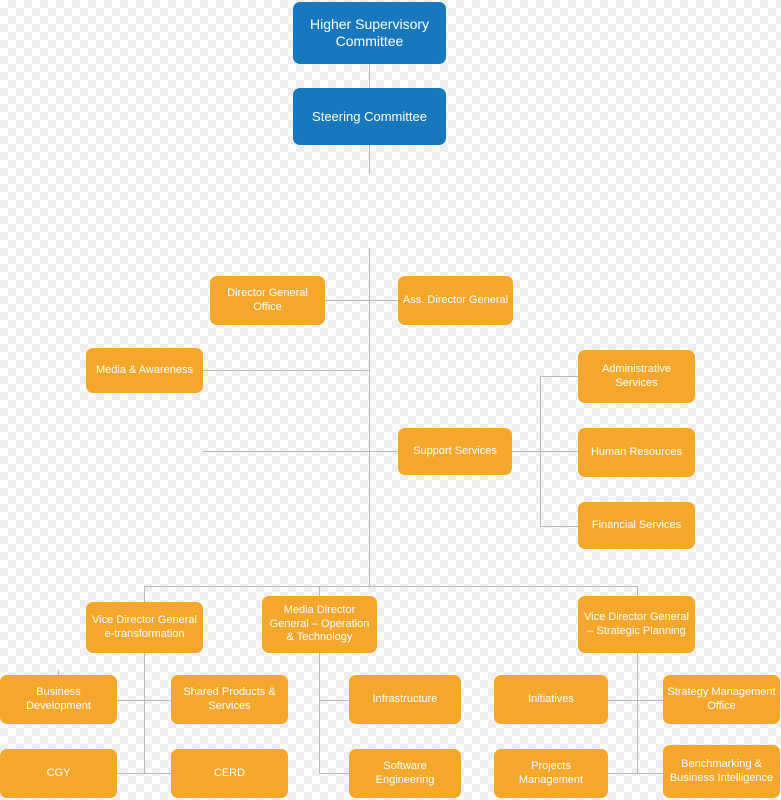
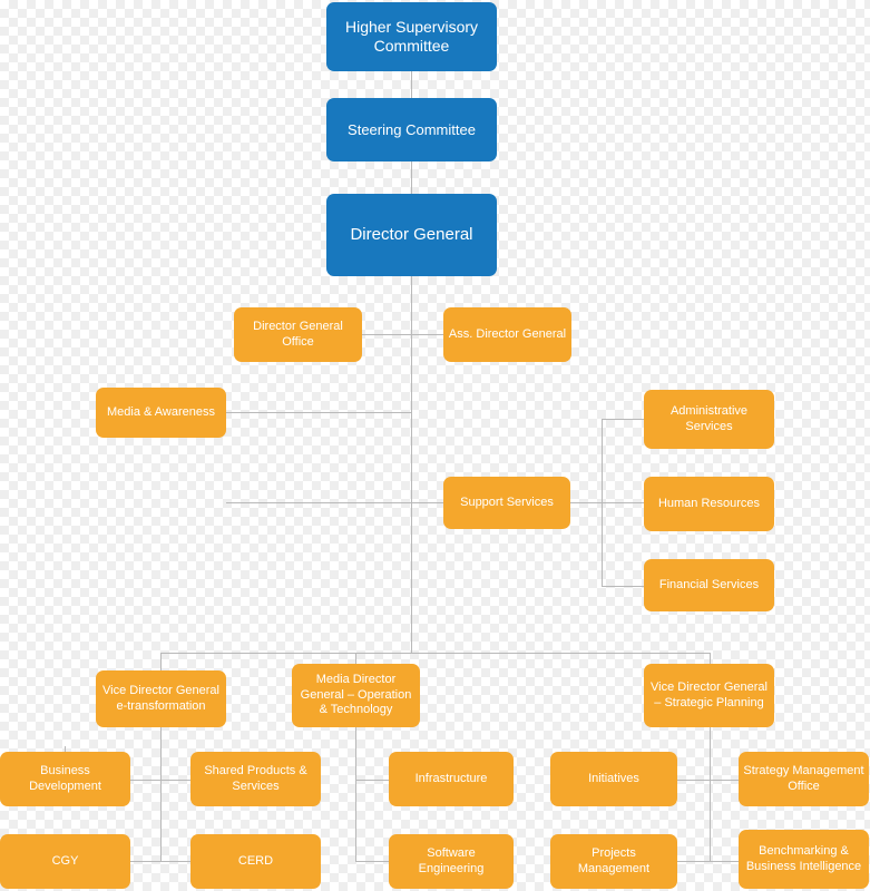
  Higher Supervisory Committee
  Steering Committee
+ Director General
  Director General Office
  Ass. Director General
  Media & Awareness
  Support Services
  Administrative Services
  Human Resources
  Financial Services
  Vice Director General e-transformation
  Media Director General – Operation & Technology
  Vice Director General – Strategic Planning
  Business Development
  Shared Products & Services
  Infrastructure
  Initiatives
  Strategy Management Office
  CGY
  CERD
  Software Engineering
  Projects Management
  Benchmarking & Business Intelligence
